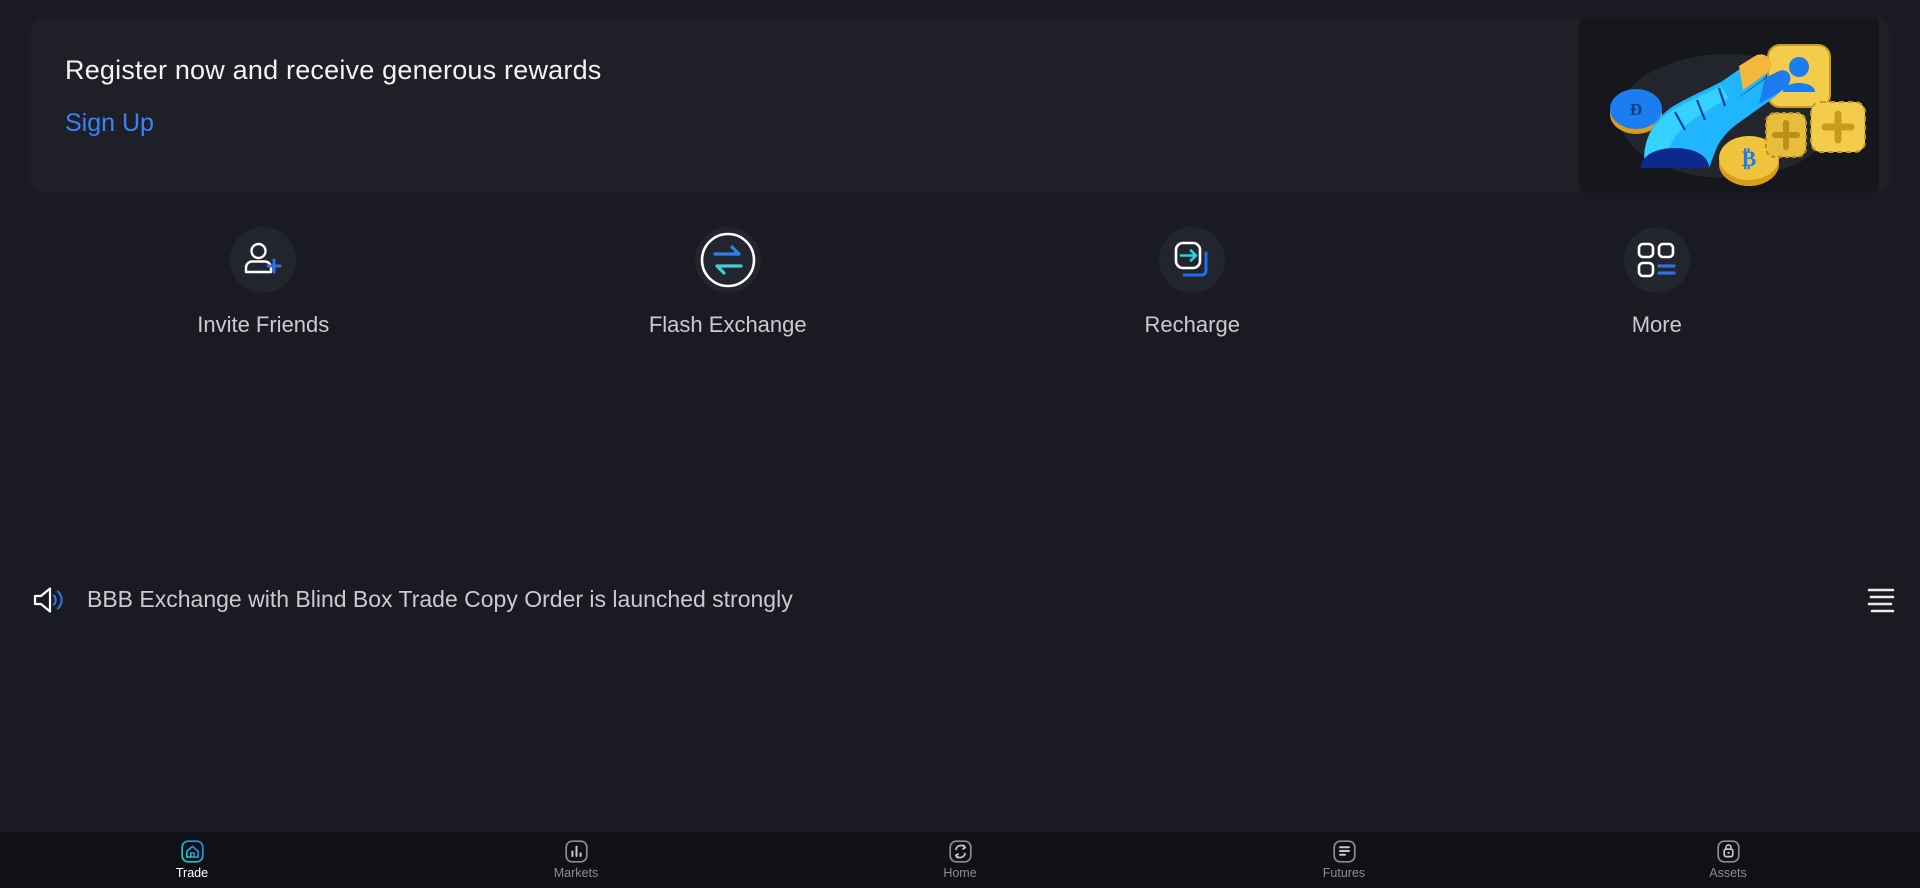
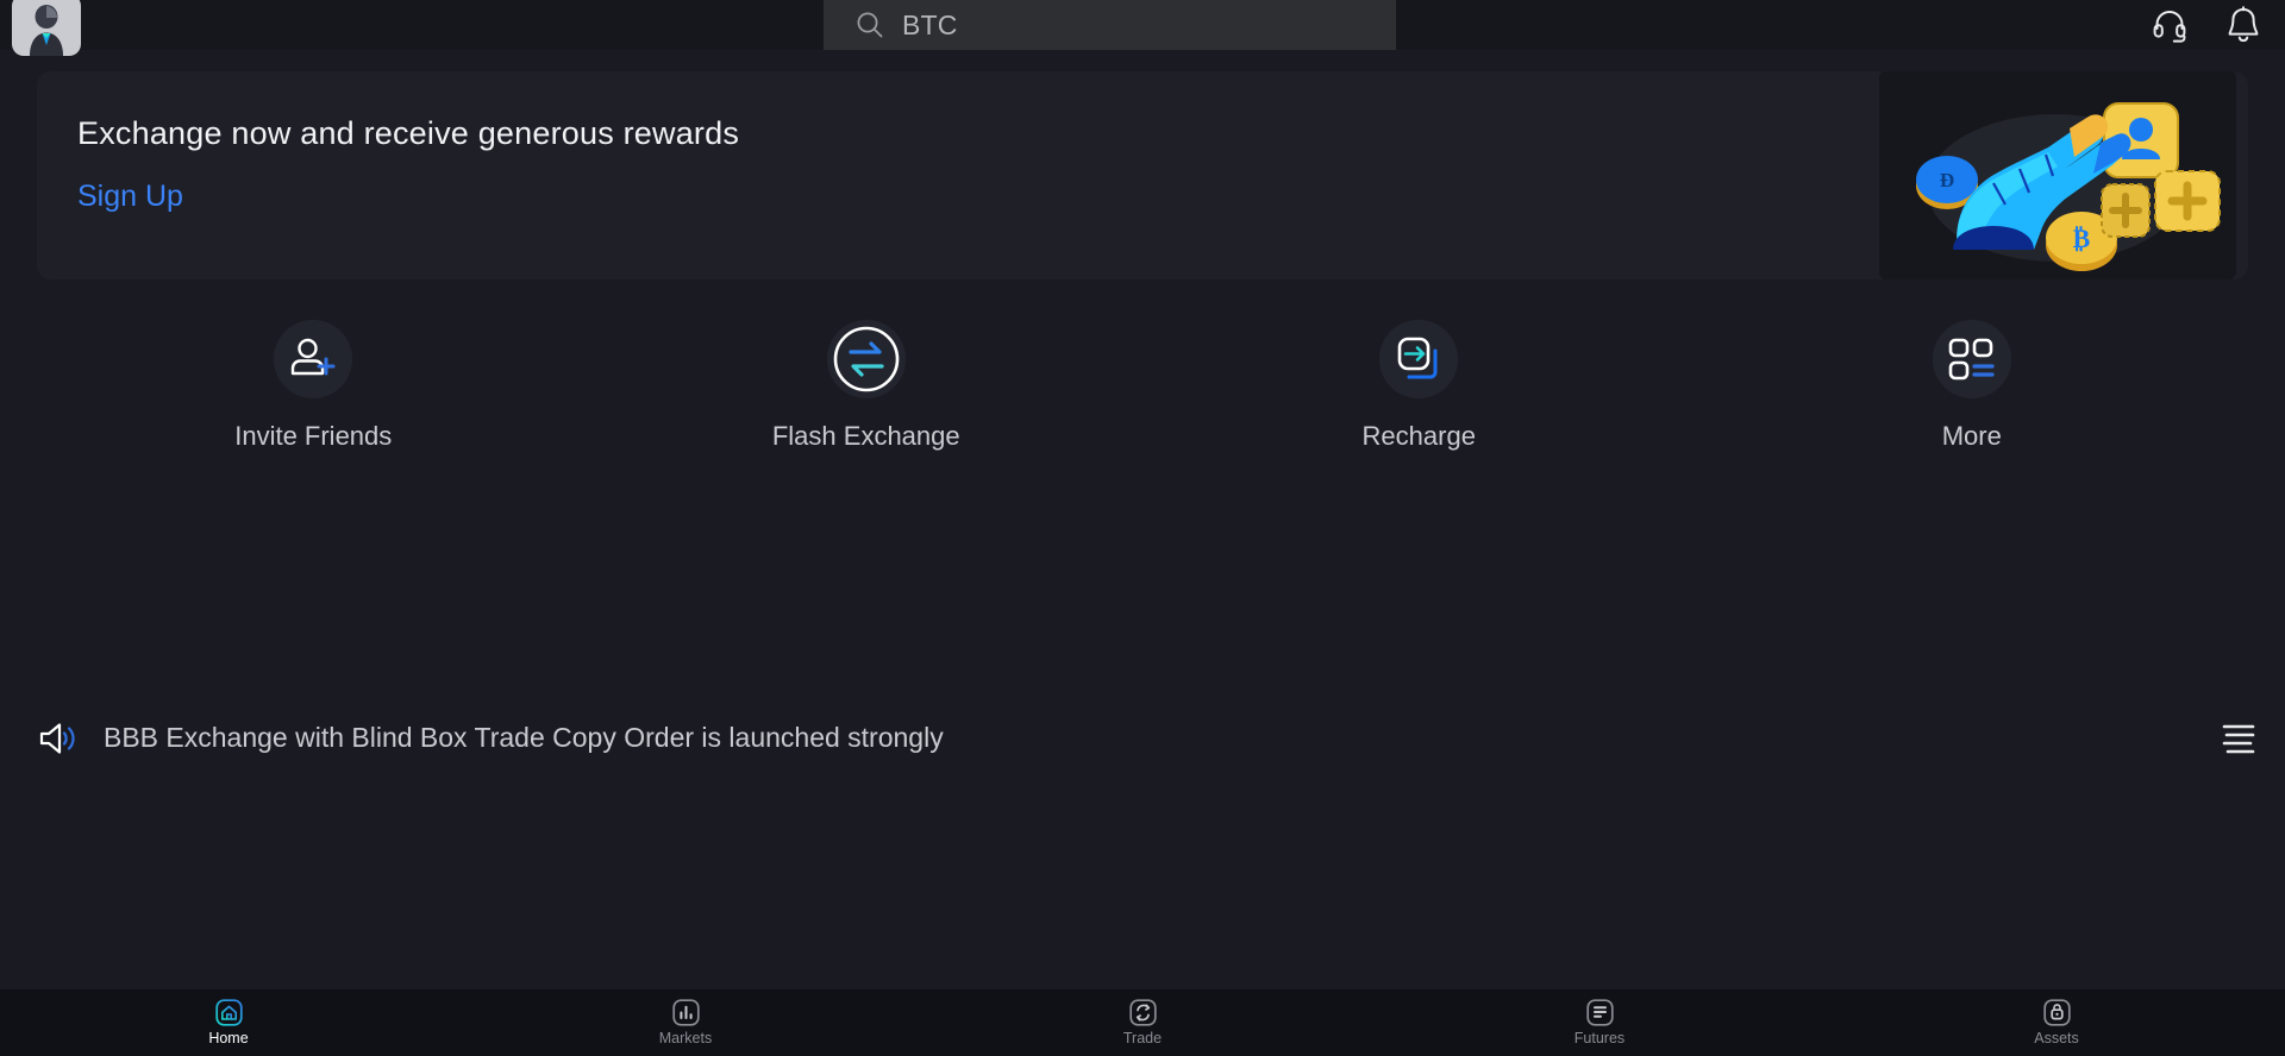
+ BTC
- Register now and receive generous rewards
+ Exchange now and receive generous rewards
  Sign Up
  Ð
  ₿
  Invite Friends
  Flash Exchange
  Recharge
  More
  BBB Exchange with Blind Box Trade Copy Order is launched strongly
- Trade
+ Home
  Markets
- Home
+ Trade
  Futures
  Assets
